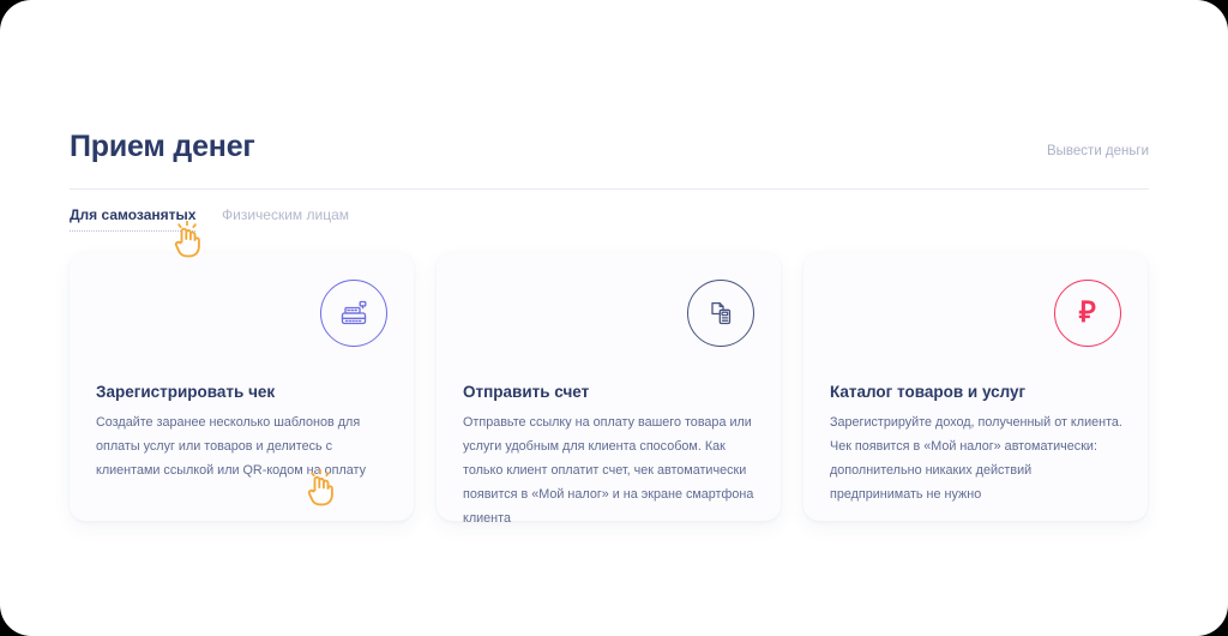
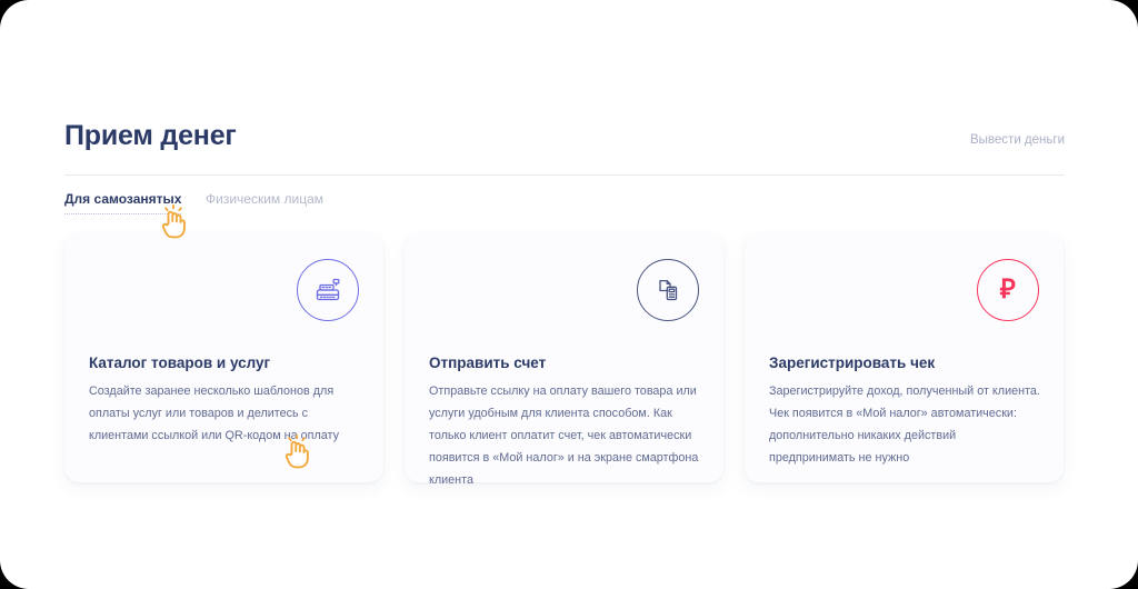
  Прием денег
  Вывести деньги
  Для самозанятых
  Физическим лицам
- Зарегистрировать чек
+ Каталог товаров и услуг
  Создайте заранее несколько шаблонов для оплаты услуг или товаров и делитесь с клиентами ссылкой или QR-кодом на оплату
  Отправить счет
  Отправьте ссылку на оплату вашего товара или услуги удобным для клиента способом. Как только клиент оплатит счет, чек автоматически появится в «Мой налог» и на экране смартфона клиента
  ₽
- Каталог товаров и услуг
+ Зарегистрировать чек
  Зарегистрируйте доход, полученный от клиента. Чек появится в «Мой налог» автоматически: дополнительно никаких действий предпринимать не нужно
